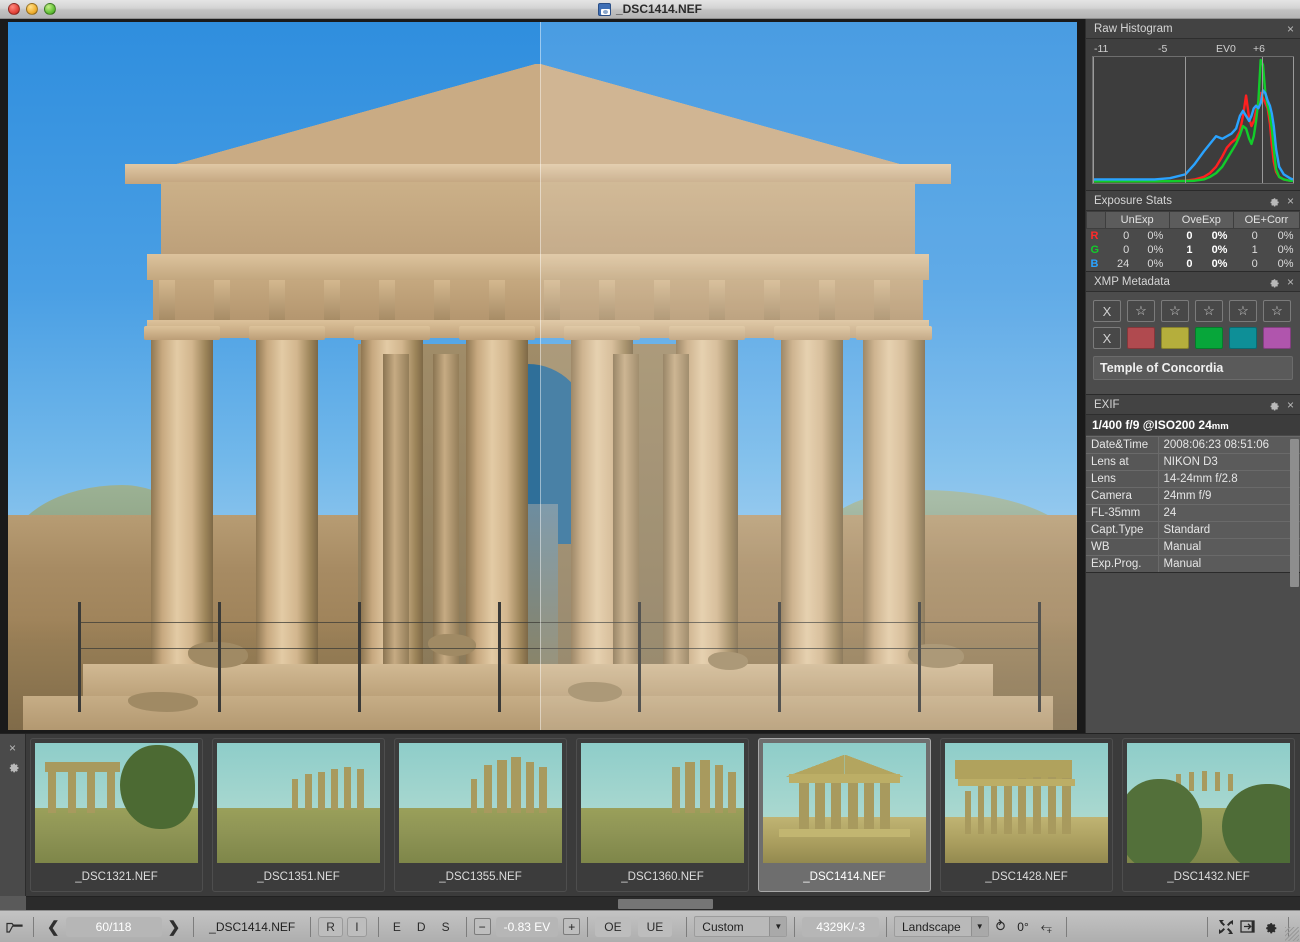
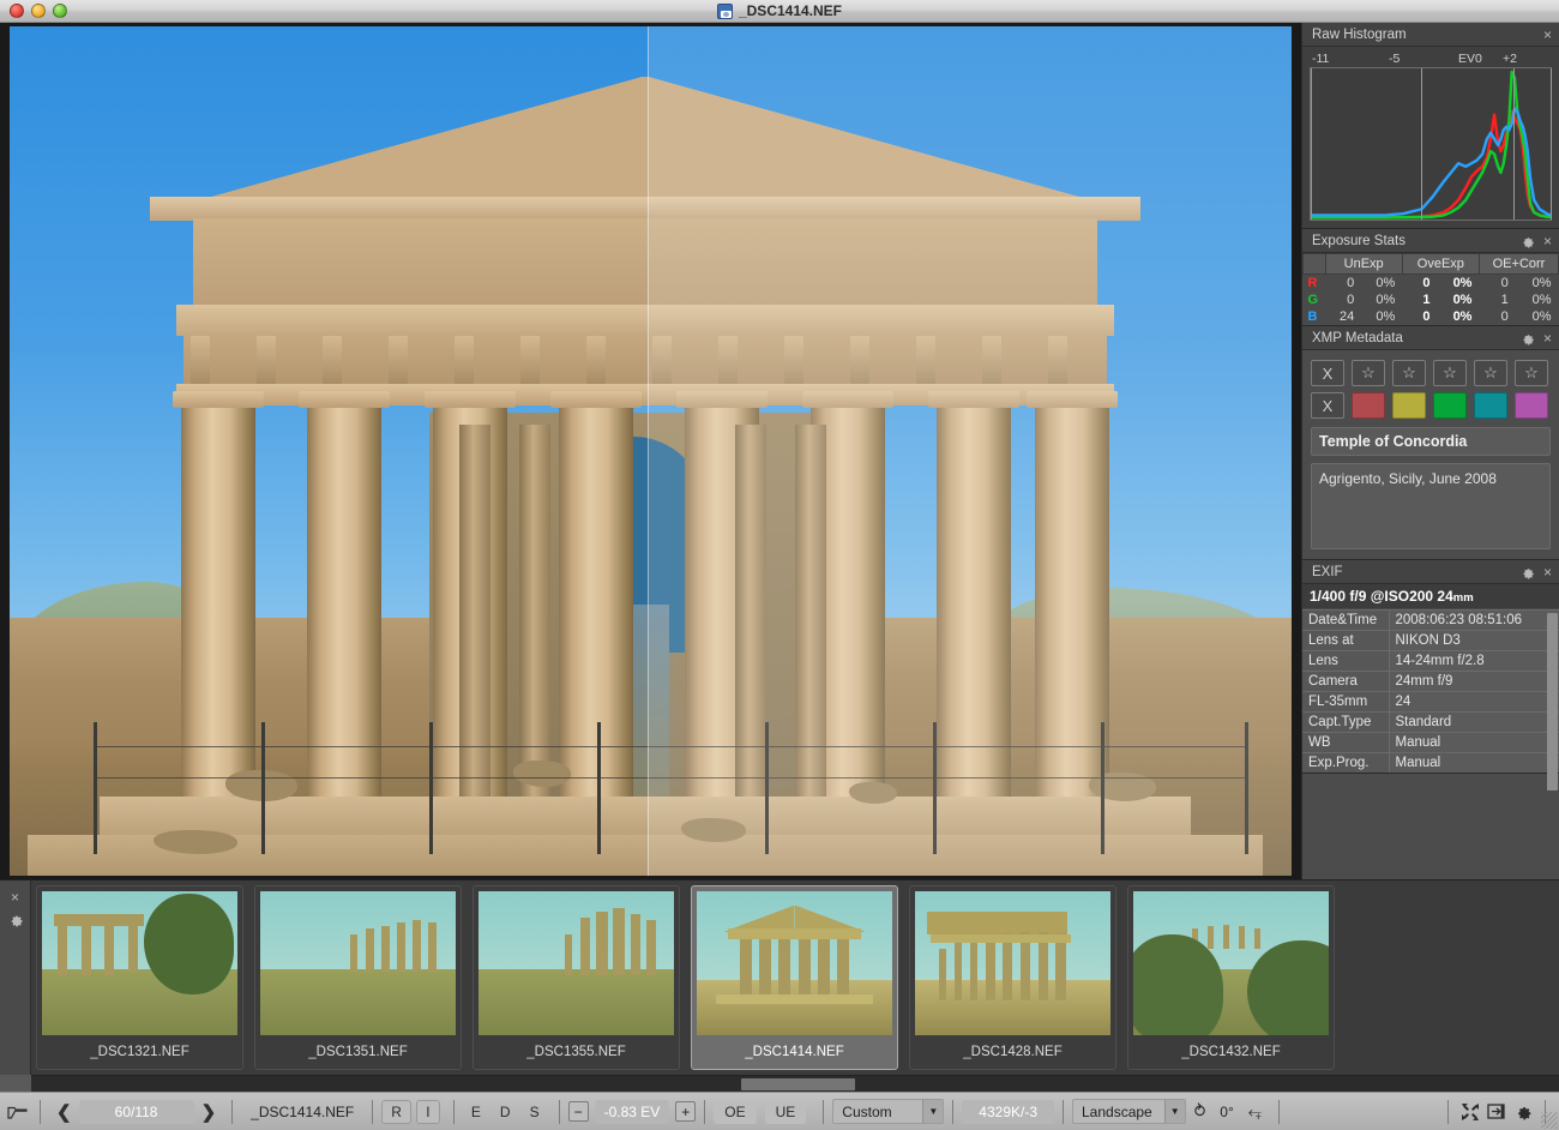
  _DSC1414.NEF
  Raw Histogram
  ×
  -11
  -5
  EV0
- +6
+ +2
  Exposure Stats
  ×
  	UnExp	OveExp	OE+Corr
  R	0	0%	0	0%	0	0%
  G	0	0%	1	0%	1	0%
  B	24	0%	0	0%	0	0%
  XMP Metadata
  ×
  X
  ☆
  ☆
  ☆
  ☆
  ☆
  X
  Temple of Concordia
+ Agrigento, Sicily, June 2008
  EXIF
  ×
  1/400 f/9 @ISO200 24mm
  Date&Time	2008:06:23 08:51:06
  Lens at	NIKON D3
  Lens	14-24mm f/2.8
  Camera	24mm f/9
  FL-35mm	24
  Capt.Type	Standard
  WB	Manual
  Exp.Prog.	Manual
  ×
  _DSC1321.NEF
  _DSC1351.NEF
  _DSC1355.NEF
- _DSC1360.NEF
  _DSC1414.NEF
  _DSC1428.NEF
  _DSC1432.NEF
  ❮
  60/118
  ❯
  _DSC1414.NEF
  R
  I
  E
  D
  S
  −
  -0.83 EV
  +
  OE
  UE
  Custom
  ▼
  4329K/-3
  Landscape
  ▼
  ⥁
  0°
  ⥆
